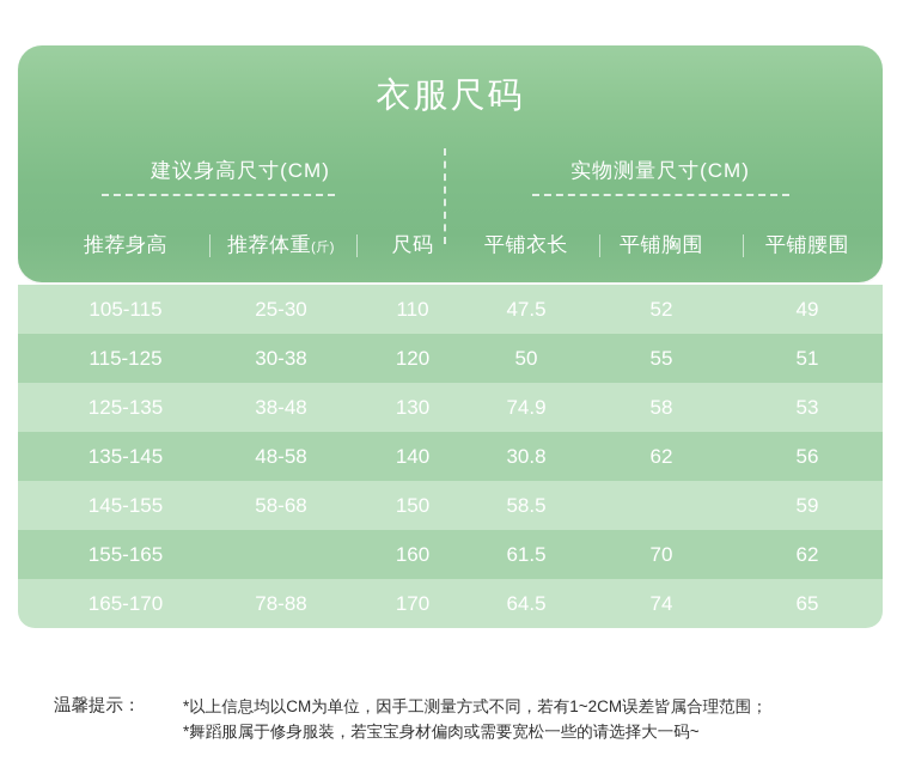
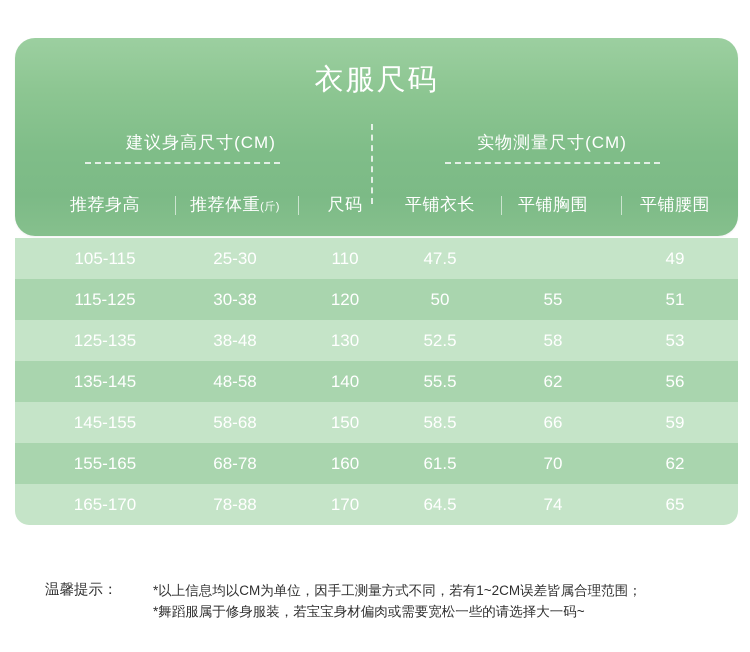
  衣服尺码
  建议身高尺寸(CM)
  实物测量尺寸(CM)
  推荐身高
  推荐体重(斤)
  尺码
  平铺衣长
  平铺胸围
  平铺腰围
  105-115
  25-30
  110
  47.5
- 52
  49
  115-125
  30-38
  120
  50
  55
  51
  125-135
  38-48
  130
- 74.9
+ 52.5
  58
  53
  135-145
  48-58
  140
- 30.8
+ 55.5
  62
  56
  145-155
  58-68
  150
  58.5
+ 66
  59
  155-165
+ 68-78
  160
  61.5
  70
  62
  165-170
  78-88
  170
  64.5
  74
  65
  温馨提示：
  *以上信息均以CM为单位，因手工测量方式不同，若有1~2CM误差皆属合理范围；
  *舞蹈服属于修身服装，若宝宝身材偏肉或需要宽松一些的请选择大一码~
